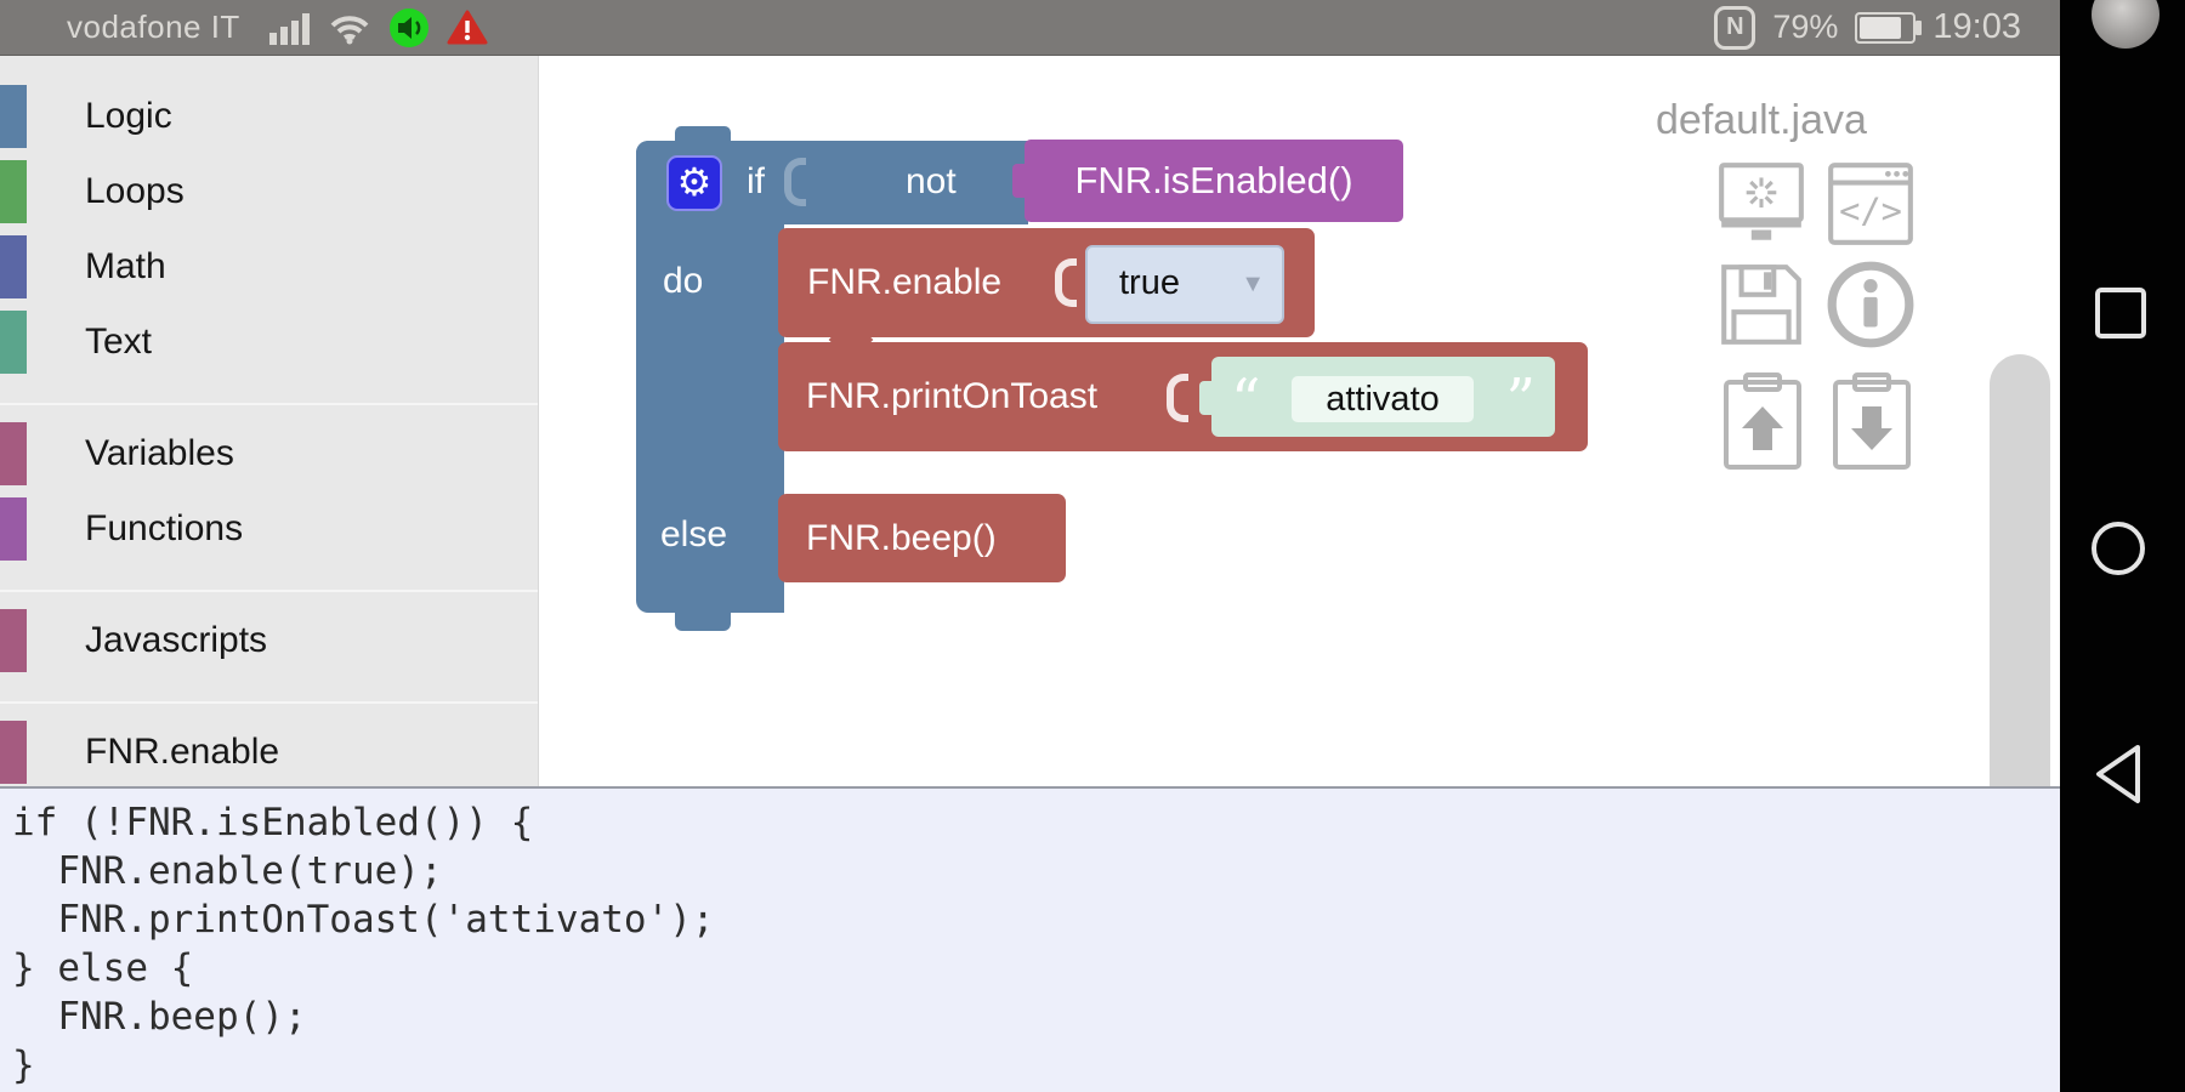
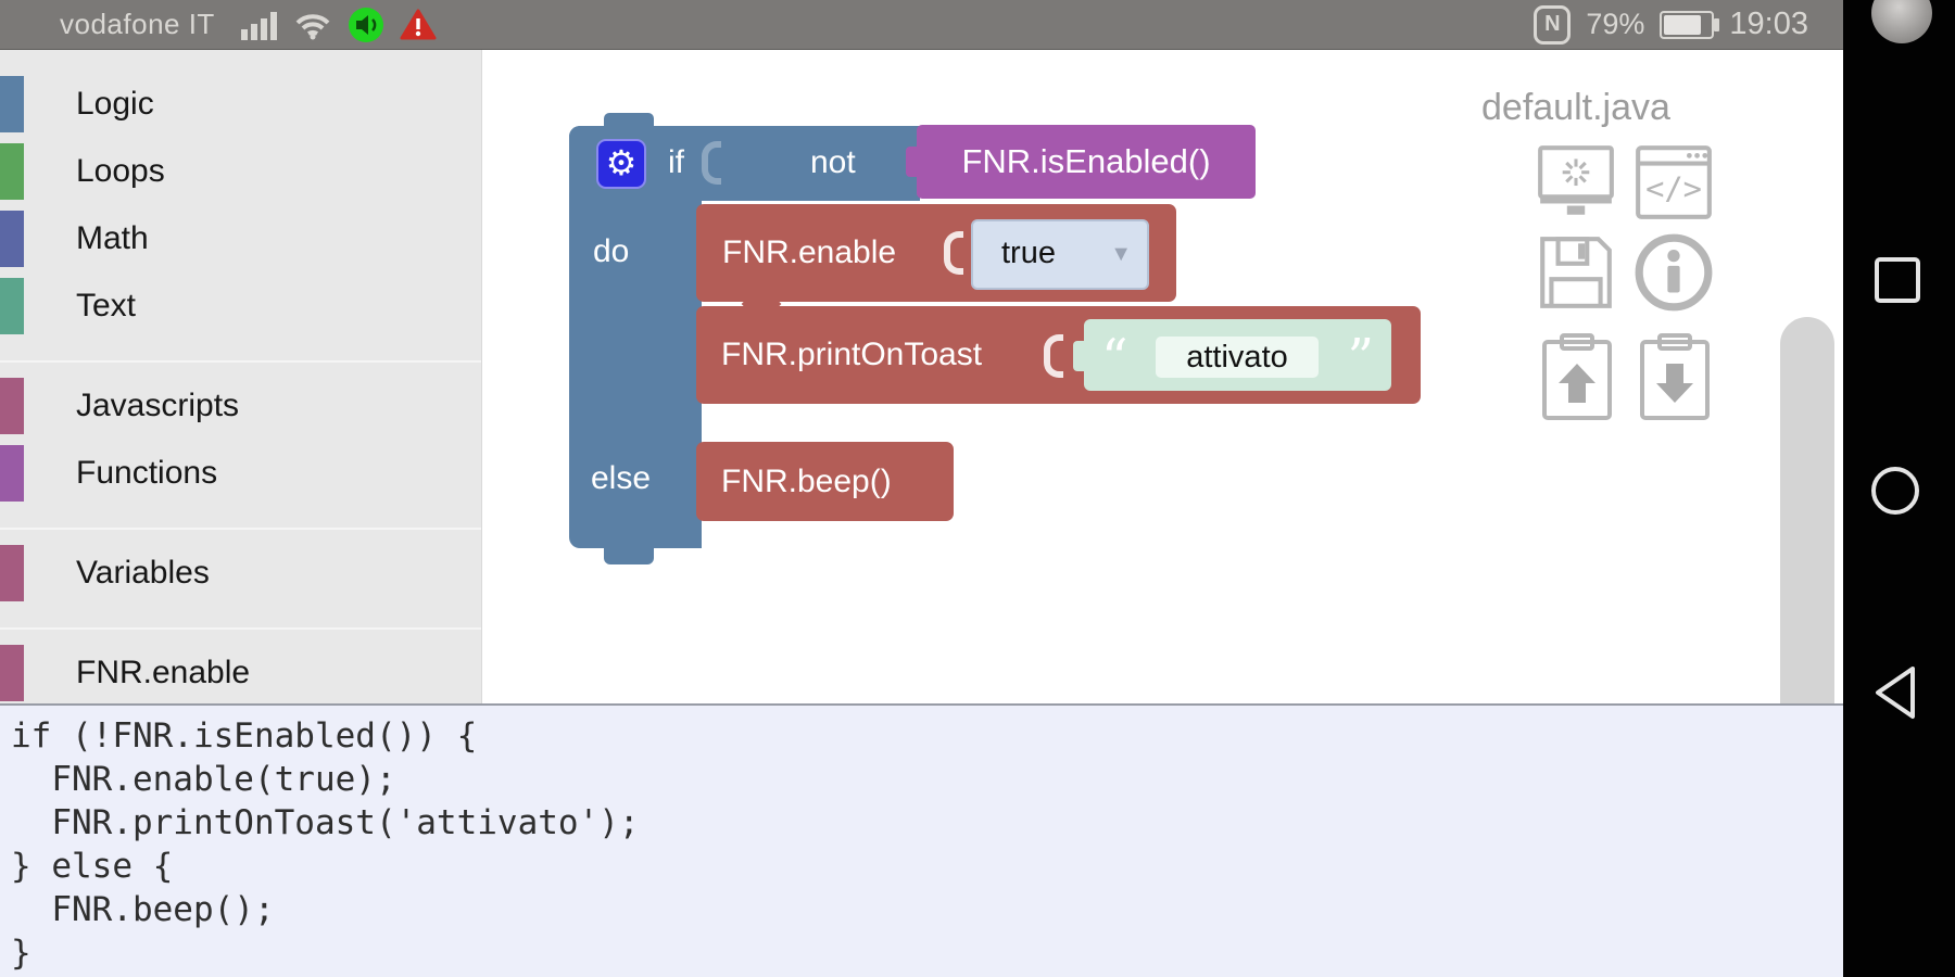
  vodafone IT
  N
  79%
  19:03
  Logic
  Loops
  Math
  Text
- Variables
+ Javascripts
  Functions
- Javascripts
+ Variables
  FNR.enable
  if
  not
  FNR.isEnabled()
  do
  else
  FNR.enable
  true
  ▼
  FNR.printOnToast
  “
  attivato
  ”
  FNR.beep()
  default.java
  </>
  if (!FNR.isEnabled()) {
  FNR.enable(true);
  FNR.printOnToast('attivato');
  } else {
  FNR.beep();
  }
